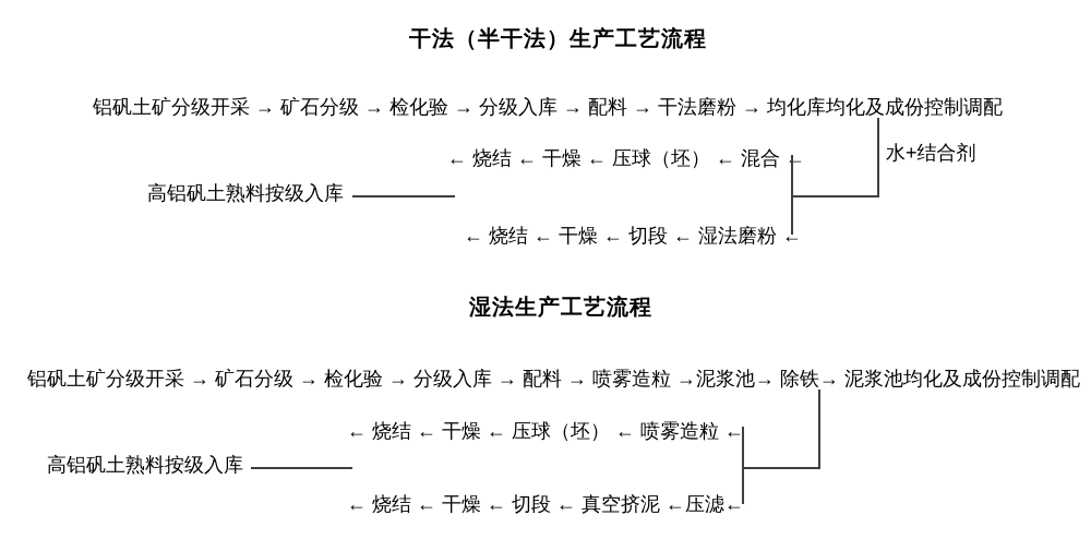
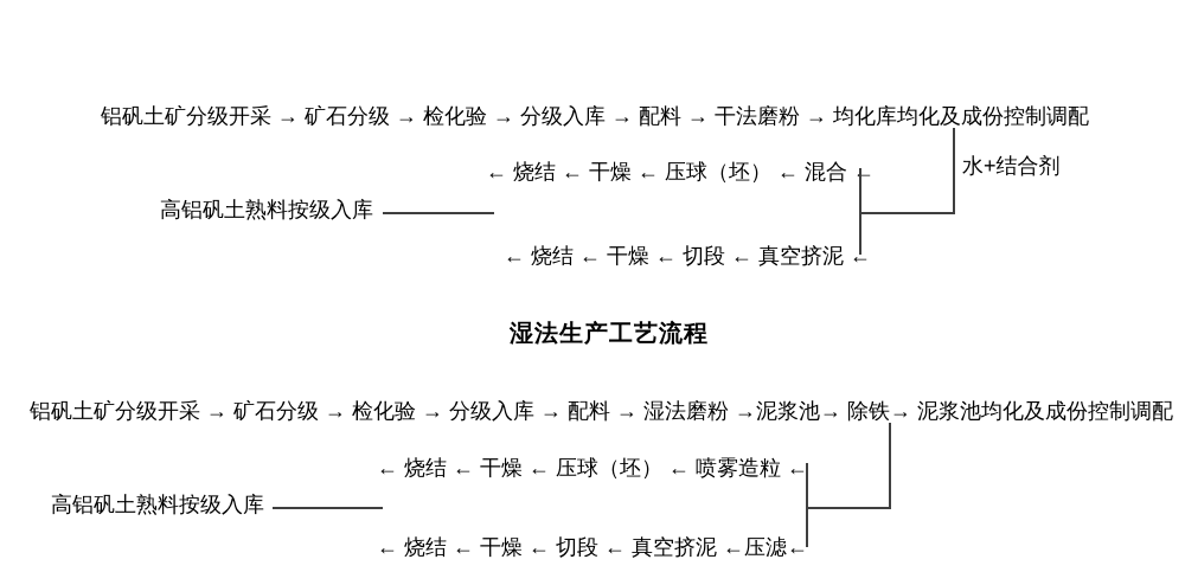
- 干法（半干法）生产工艺流程
  铝矾土矿分级开采 → 矿石分级 → 检化验 → 分级入库 → 配料 → 干法磨粉 → 均化库均化及成份控制调配
  水+结合剂
  ← 烧结 ← 干燥 ← 压球（坯） ← 混合 ←
  高铝矾土熟料按级入库
- ← 烧结 ← 干燥 ← 切段 ← 湿法磨粉 ←
+ ← 烧结 ← 干燥 ← 切段 ← 真空挤泥 ←
  湿法生产工艺流程
- 铝矾土矿分级开采 → 矿石分级 → 检化验 → 分级入库 → 配料 → 喷雾造粒 →泥浆池→ 除铁→ 泥浆池均化及成份控制调配
+ 铝矾土矿分级开采 → 矿石分级 → 检化验 → 分级入库 → 配料 → 湿法磨粉 →泥浆池→ 除铁→ 泥浆池均化及成份控制调配
  ← 烧结 ← 干燥 ← 压球（坯） ← 喷雾造粒 ←
  高铝矾土熟料按级入库
  ← 烧结 ← 干燥 ← 切段 ← 真空挤泥 ←压滤←
